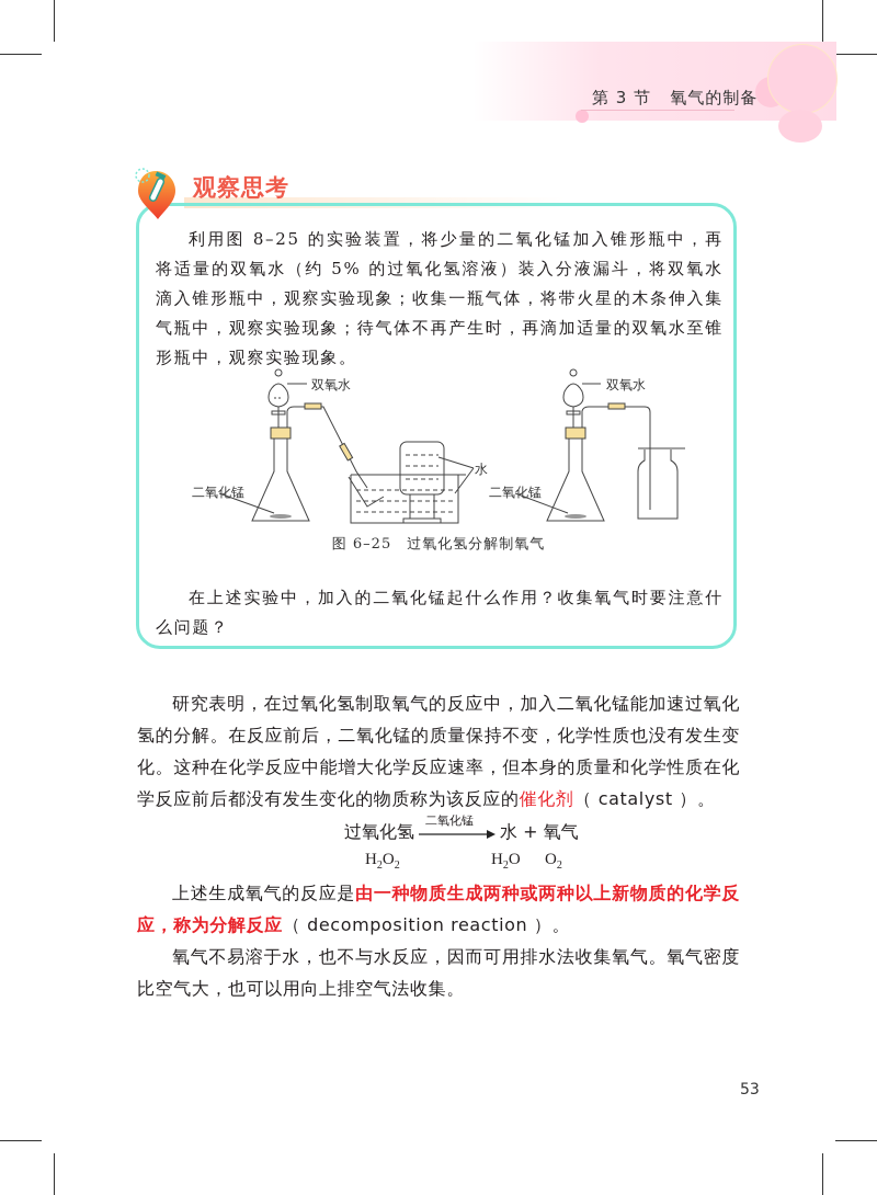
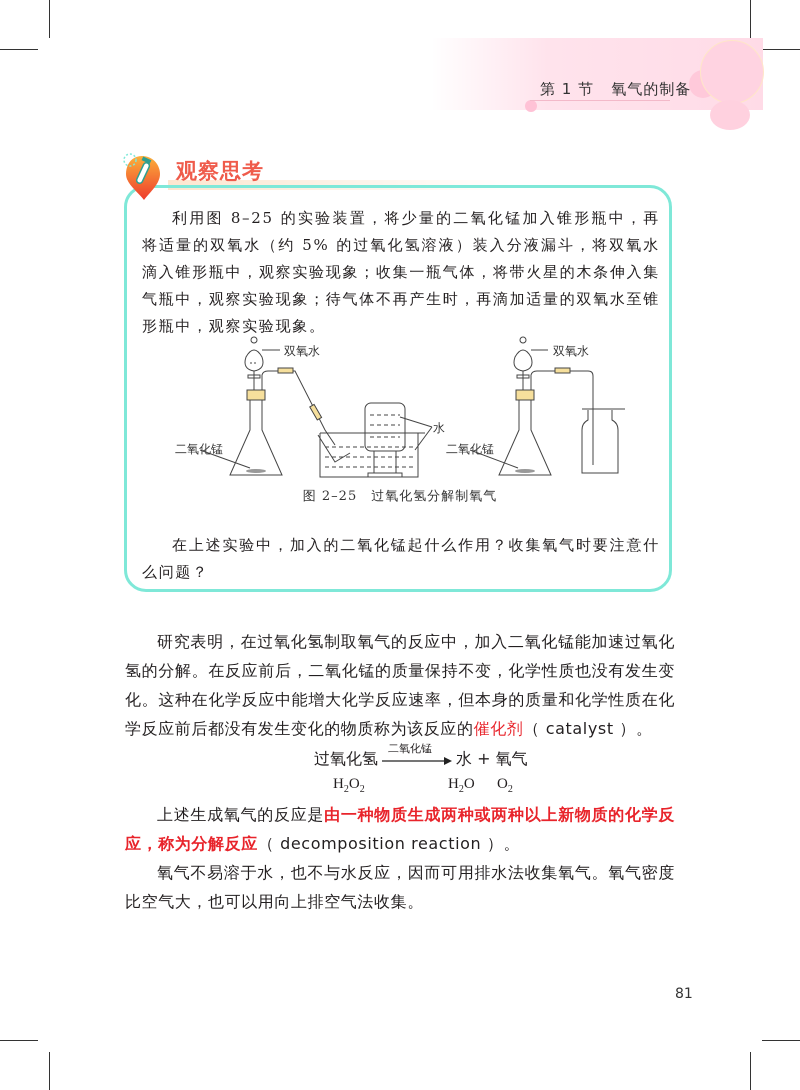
- 第 3 节 氧气的制备
+ 第 1 节 氧气的制备
  观察思考
  利用图 8–25 的实验装置，将少量的二氧化锰加入锥形瓶中，再将适量的双氧水（约 5% 的过氧化氢溶液）装入分液漏斗，将双氧水滴入锥形瓶中，观察实验现象；收集一瓶气体，将带火星的木条伸入集气瓶中，观察实验现象；待气体不再产生时，再滴加适量的双氧水至锥形瓶中，观察实验现象。
  双氧水
  二氧化锰
  水
  双氧水
  二氧化锰
- 图 6–25 过氧化氢分解制氧气
+ 图 2–25 过氧化氢分解制氧气
  在上述实验中，加入的二氧化锰起什么作用？收集氧气时要注意什么问题？
  研究表明，在过氧化氢制取氧气的反应中，加入二氧化锰能加速过氧化氢的分解。在反应前后，二氧化锰的质量保持不变，化学性质也没有发生变化。这种在化学反应中能增大化学反应速率，但本身的质量和化学性质在化学反应前后都没有发生变化的物质称为该反应的催化剂（ catalyst ）。
  过氧化氢
  二氧化锰
  水 + 氧气
  H2O2
  H2O
  O2
  上述生成氧气的反应是由一种物质生成两种或两种以上新物质的化学反应，称为分解反应（ decomposition reaction ）。
  氧气不易溶于水，也不与水反应，因而可用排水法收集氧气。氧气密度比空气大，也可以用向上排空气法收集。
- 53
+ 81
